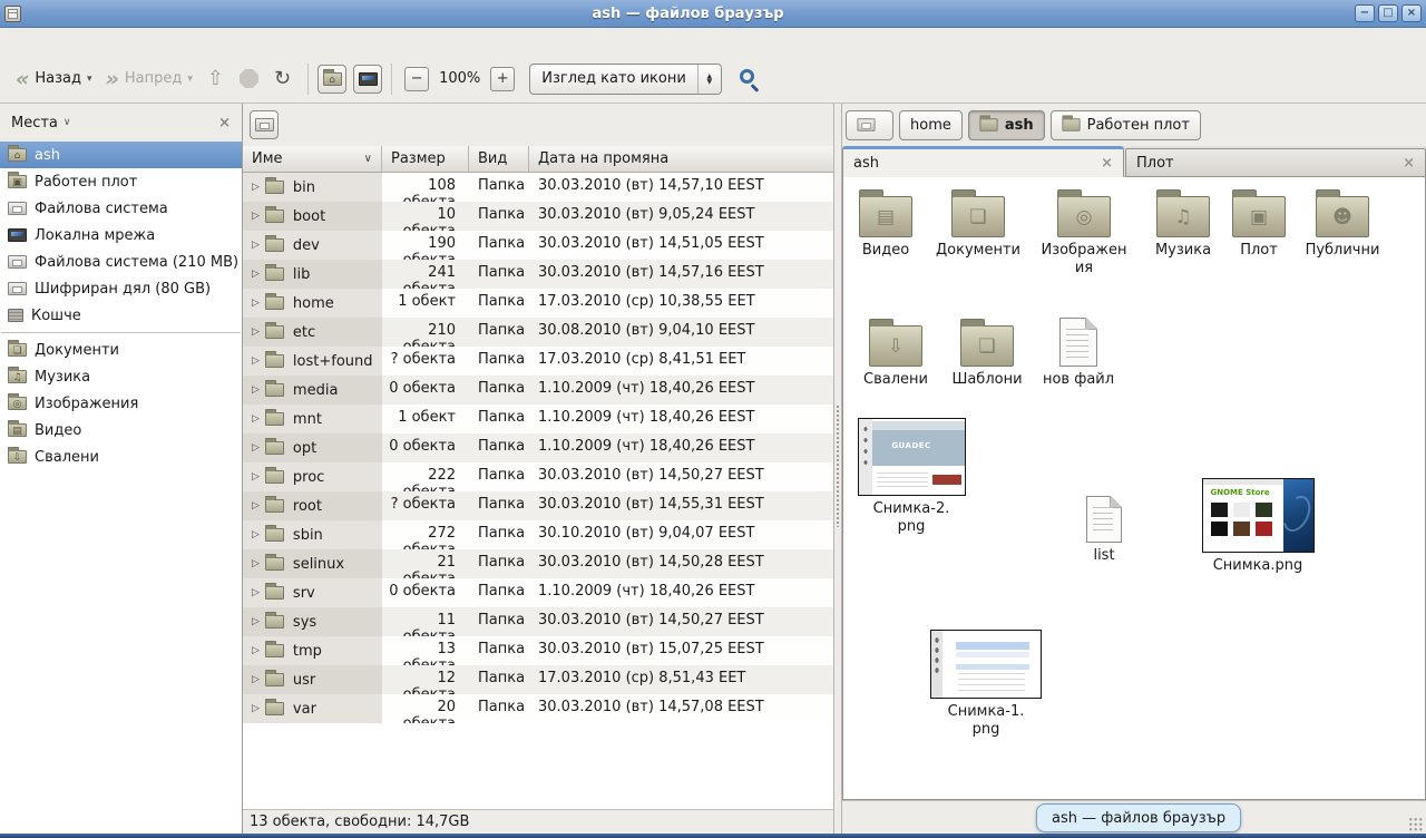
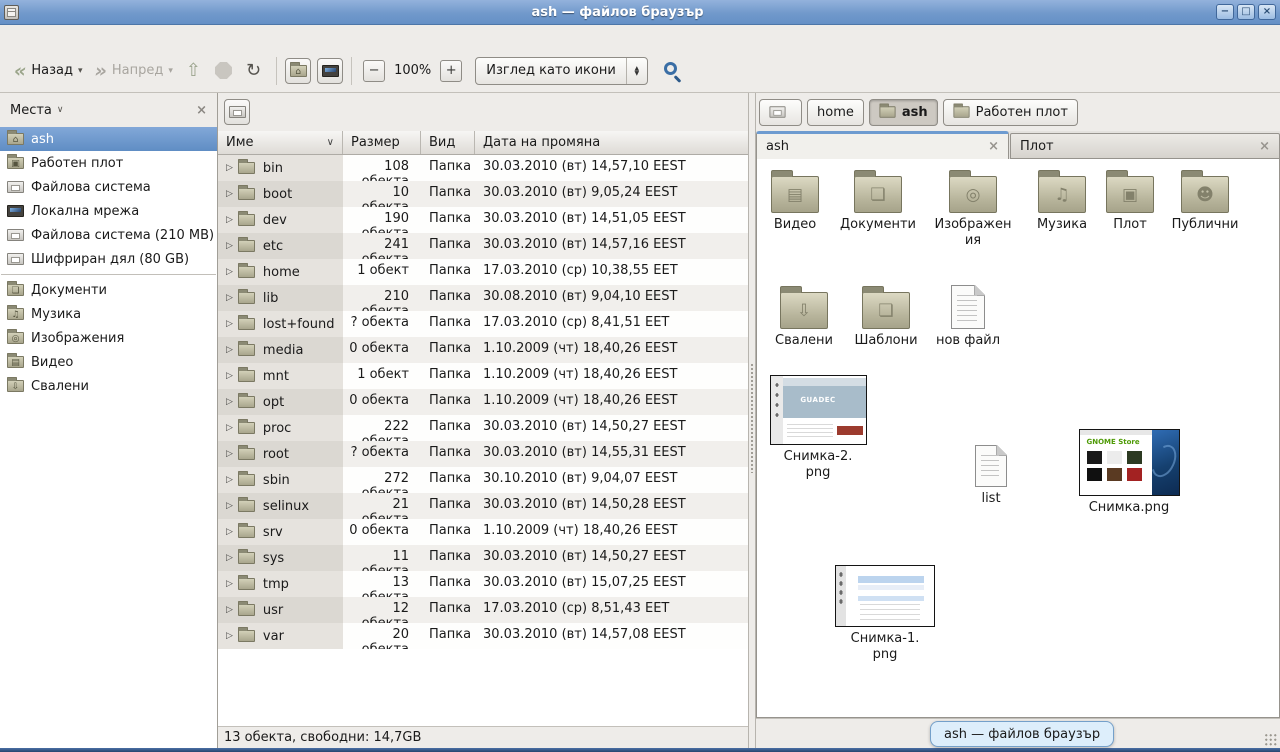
  ash — файлов браузър
  −
  □
  ×
  «
  Назад
  ▾
  »
  Напред
  ▾
  ⇧
  ↻
  ⌂
  −
  100%
  +
  Изглед като икони
  Места
  ∨
  ×
  ⌂
  ash
  ▣
  Работен плот
  Файлова система
  Локална мрежа
  Файлова система (210 MB)
  Шифриран дял (80 GB)
- Кошче
  ❏
  Документи
  ♫
  Музика
  ◎
  Изображения
  ▤
  Видео
  ⇩
  Свалени
  Име
  ∨
  Размер
  Вид
  Дата на промяна
  ▷
  bin
  Папка
  30.03.2010 (вт) 14,57,10 EEST
  ▷
  boot
  Папка
  30.03.2010 (вт) 9,05,24 EEST
  ▷
  dev
  Папка
  30.03.2010 (вт) 14,51,05 EEST
  ▷
- lib
+ etc
  Папка
  30.03.2010 (вт) 14,57,16 EEST
  ▷
  home
  1 обект
  Папка
  17.03.2010 (ср) 10,38,55 EET
  ▷
- etc
+ lib
  Папка
  30.08.2010 (вт) 9,04,10 EEST
  ▷
  lost+found
  ? обекта
  Папка
  17.03.2010 (ср) 8,41,51 EET
  ▷
  media
  0 обекта
  Папка
  1.10.2009 (чт) 18,40,26 EEST
  ▷
  mnt
  1 обект
  Папка
  1.10.2009 (чт) 18,40,26 EEST
  ▷
  opt
  0 обекта
  Папка
  1.10.2009 (чт) 18,40,26 EEST
  ▷
  proc
  Папка
  30.03.2010 (вт) 14,50,27 EEST
  ▷
  root
  ? обекта
  Папка
  30.03.2010 (вт) 14,55,31 EEST
  ▷
  sbin
  Папка
  30.10.2010 (вт) 9,04,07 EEST
  ▷
  selinux
  Папка
  30.03.2010 (вт) 14,50,28 EEST
  ▷
  srv
  0 обекта
  Папка
  1.10.2009 (чт) 18,40,26 EEST
  ▷
  sys
  Папка
  30.03.2010 (вт) 14,50,27 EEST
  ▷
  tmp
  Папка
  30.03.2010 (вт) 15,07,25 EEST
  ▷
  usr
  Папка
  17.03.2010 (ср) 8,51,43 EET
  ▷
  var
  Папка
  30.03.2010 (вт) 14,57,08 EEST
  13 обекта, свободни: 14,7GB
  home
  ash
  Работен плот
  ash
  ×
  Плот
  ×
  ▤
  Видео
  ❏
  Документи
  ◎
  Изображен
  ия
  ♫
  Музика
  ▣
  Плот
  ☻
  Публични
  ⇩
  Свалени
  ❏
  Шаблони
  нов файл
  GUADEC
  Снимка-2.
  png
  list
  GNOME Store
  Снимка.png
  Снимка-1.
  png
  ash — файлов браузър
